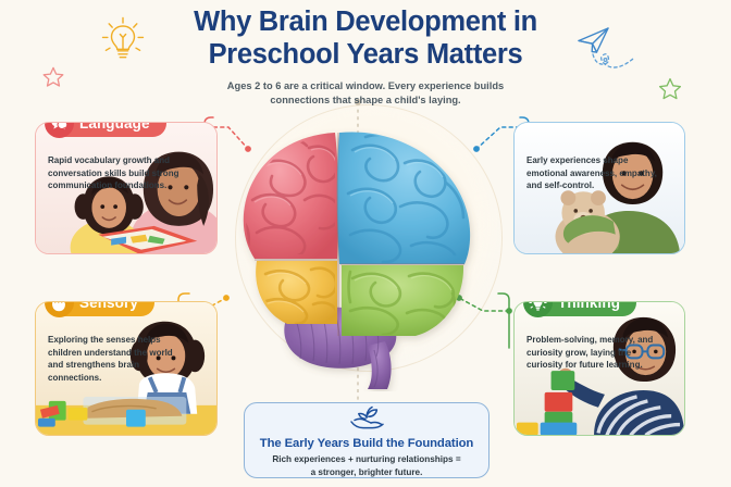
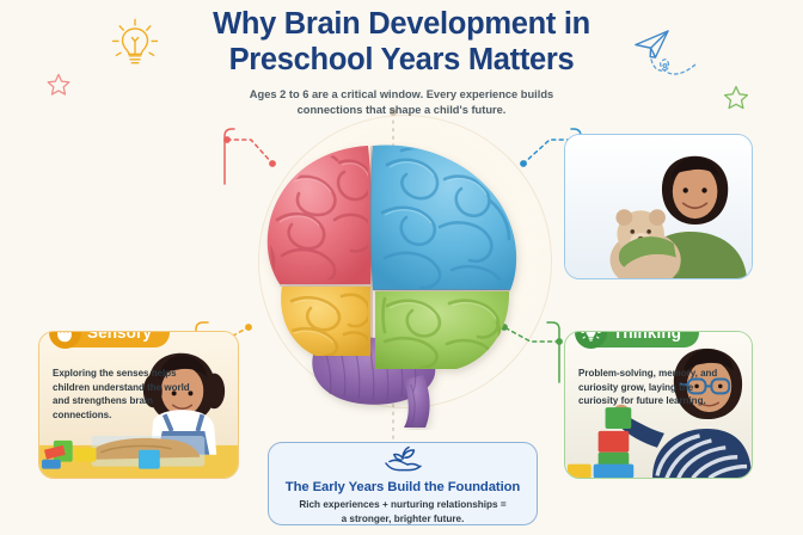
  Why Brain Development in
  Preschool Years Matters
  Ages 2 to 6 are a critical window. Every experience builds
- connections that shape a child's laying.
+ connections that shape a child's future.
- Language
- Rapid vocabulary growth and conversation skills build strong communication foundations.
- Early experiences shape emotional awareness, empathy, and self-control.
  Sensory
  Exploring the senses helps children understand the world and strengthens brain connections.
  Thinking
  Problem-solving, memory, and curiosity grow, laying the curiosity for future learning.
  The Early Years Build the Foundation
  Rich experiences + nurturing relationships =
  a stronger, brighter future.
